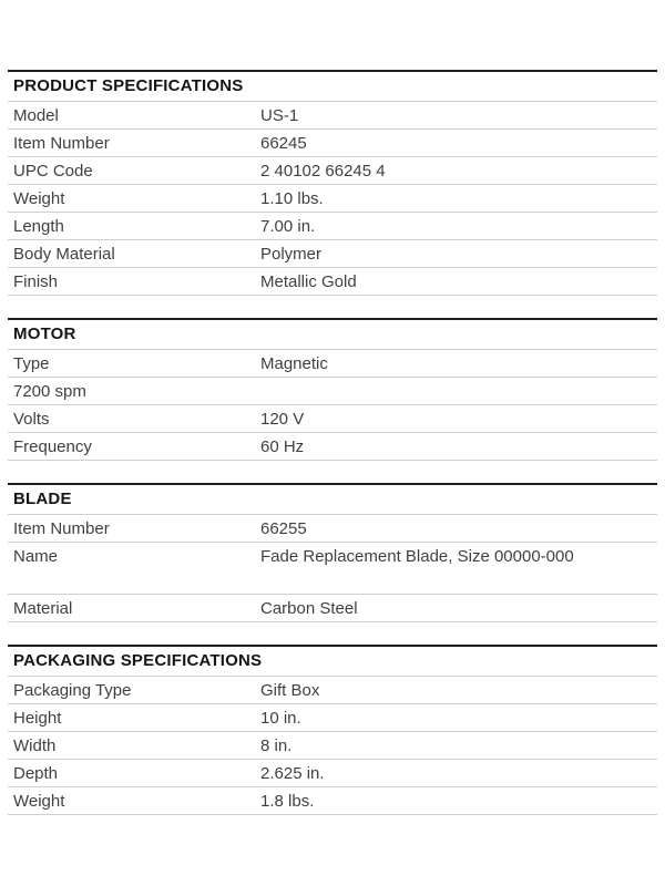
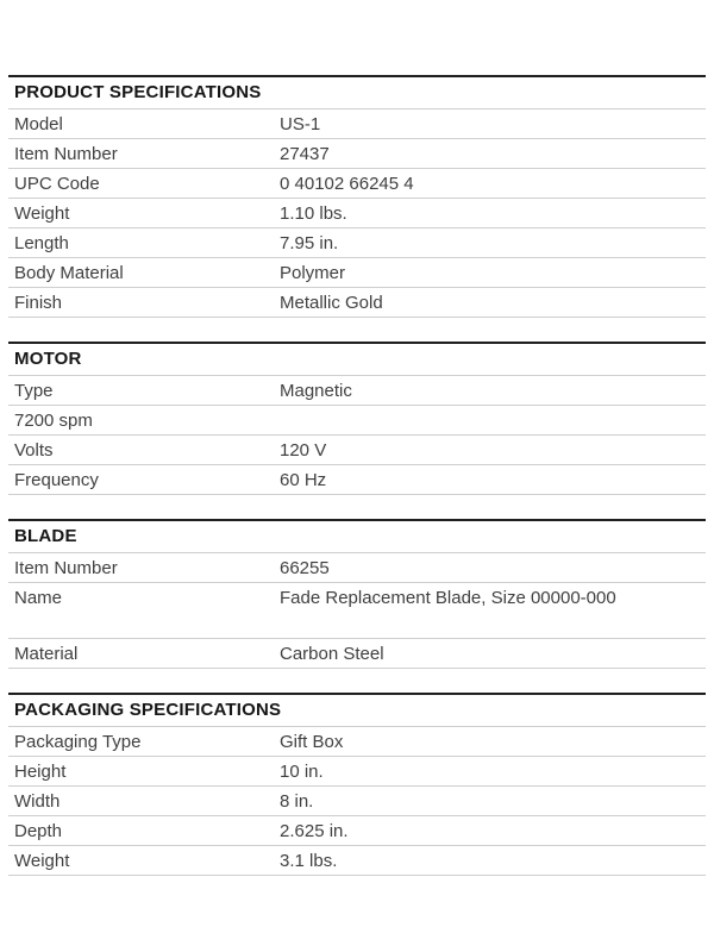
  PRODUCT SPECIFICATIONS
  Model
  US-1
  Item Number
- 66245
+ 27437
  UPC Code
- 2 40102 66245 4
+ 0 40102 66245 4
  Weight
  1.10 lbs.
  Length
- 7.00 in.
+ 7.95 in.
  Body Material
  Polymer
  Finish
  Metallic Gold
  MOTOR
  Type
  Magnetic
  7200 spm
  Volts
  120 V
  Frequency
  60 Hz
  BLADE
  Item Number
  66255
  Name
  Fade Replacement Blade, Size 00000-000
  Material
  Carbon Steel
  PACKAGING SPECIFICATIONS
  Packaging Type
  Gift Box
  Height
  10 in.
  Width
  8 in.
  Depth
  2.625 in.
  Weight
- 1.8 lbs.
+ 3.1 lbs.
